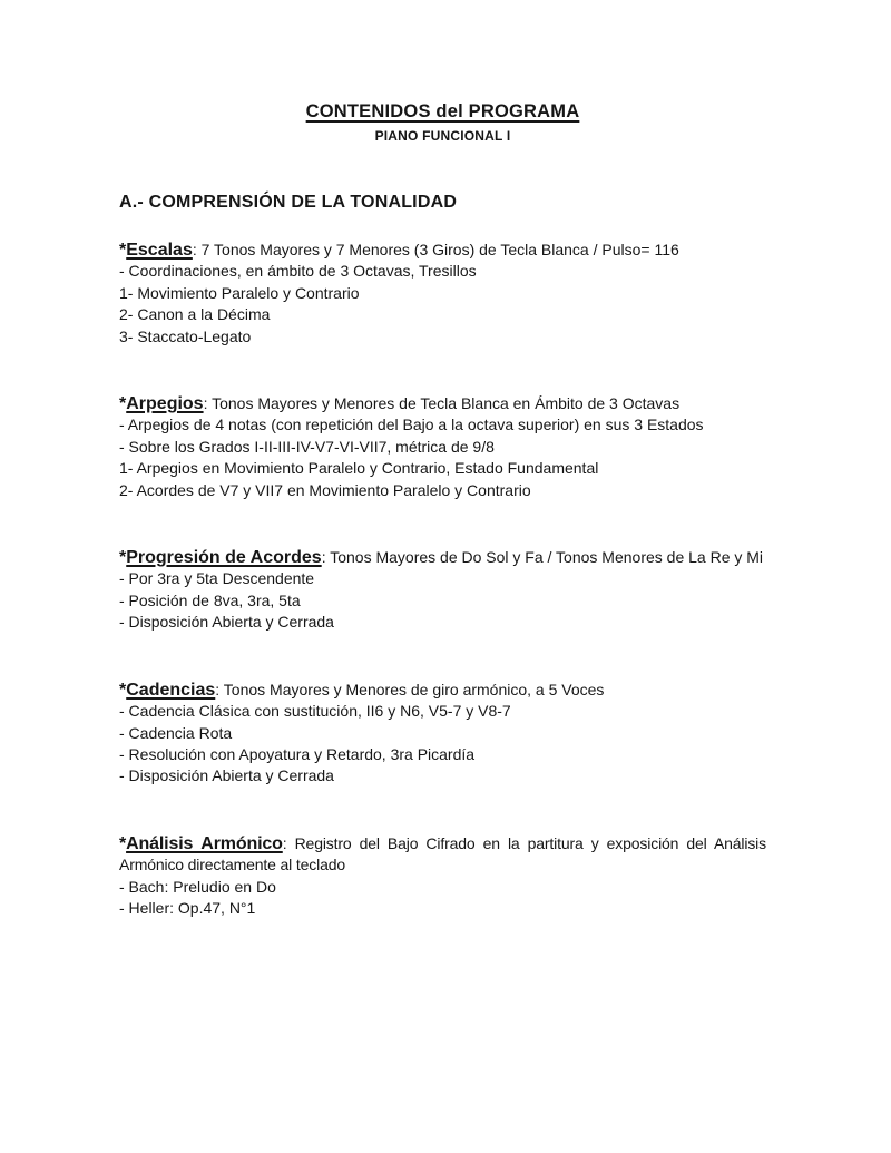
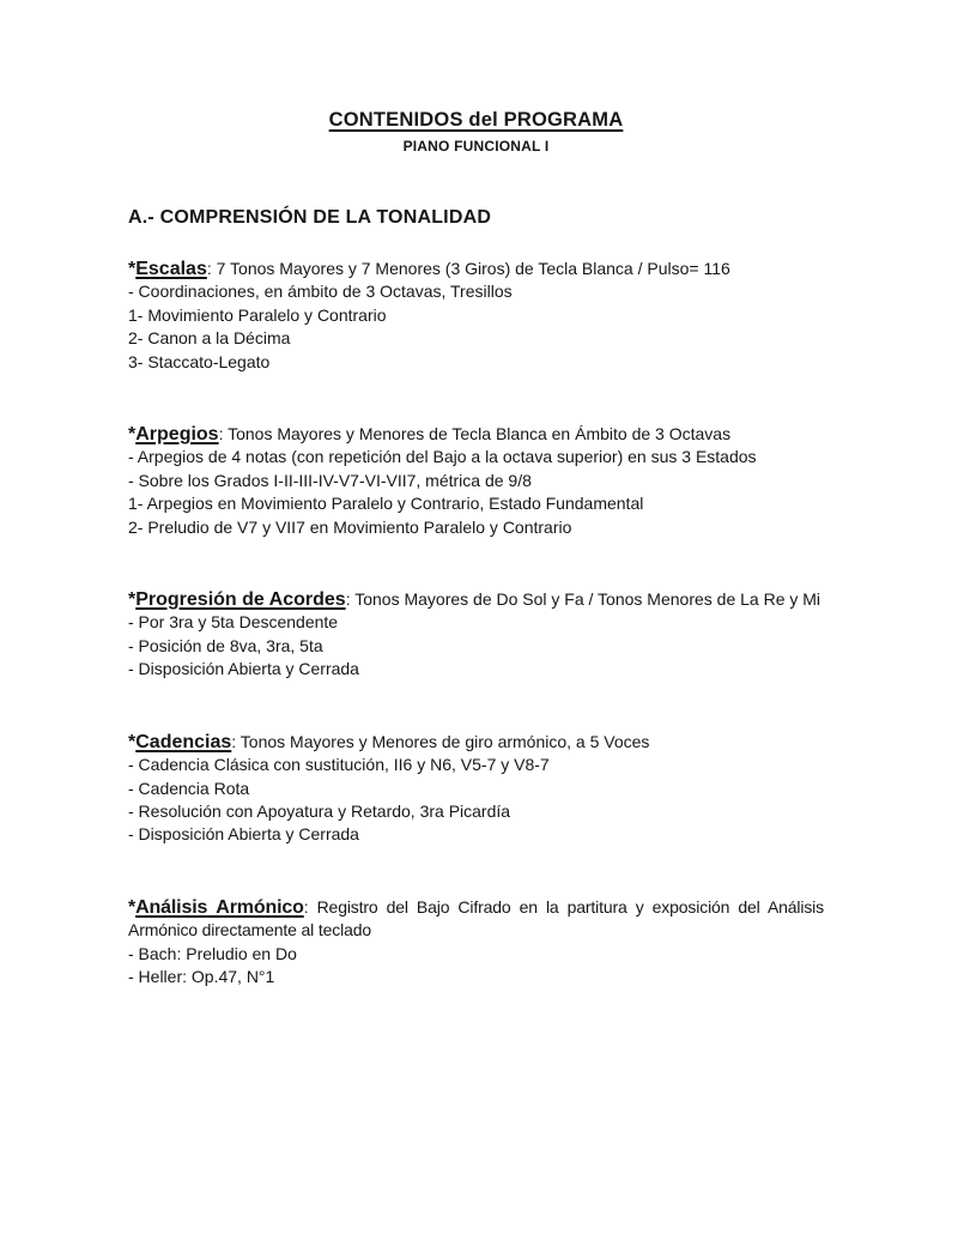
  CONTENIDOS del PROGRAMA
  PIANO FUNCIONAL I
  A.- COMPRENSIÓN DE LA TONALIDAD
  *Escalas: 7 Tonos Mayores y 7 Menores (3 Giros) de Tecla Blanca / Pulso= 116
  - Coordinaciones, en ámbito de 3 Octavas, Tresillos
  1- Movimiento Paralelo y Contrario
  2- Canon a la Décima
  3- Staccato-Legato
  *Arpegios: Tonos Mayores y Menores de Tecla Blanca en Ámbito de 3 Octavas
  - Arpegios de 4 notas (con repetición del Bajo a la octava superior) en sus 3 Estados
  - Sobre los Grados I-II-III-IV-V7-VI-VII7, métrica de 9/8
  1- Arpegios en Movimiento Paralelo y Contrario, Estado Fundamental
- 2- Acordes de V7 y VII7 en Movimiento Paralelo y Contrario
+ 2- Preludio de V7 y VII7 en Movimiento Paralelo y Contrario
  *Progresión de Acordes: Tonos Mayores de Do Sol y Fa / Tonos Menores de La Re y Mi
  - Por 3ra y 5ta Descendente
  - Posición de 8va, 3ra, 5ta
  - Disposición Abierta y Cerrada
  *Cadencias: Tonos Mayores y Menores de giro armónico, a 5 Voces
  - Cadencia Clásica con sustitución, II6 y N6, V5-7 y V8-7
  - Cadencia Rota
  - Resolución con Apoyatura y Retardo, 3ra Picardía
  - Disposición Abierta y Cerrada
  *Análisis Armónico: Registro del Bajo Cifrado en la partitura y exposición del Análisis Armónico directamente al teclado
  - Bach: Preludio en Do
  - Heller: Op.47, N°1
